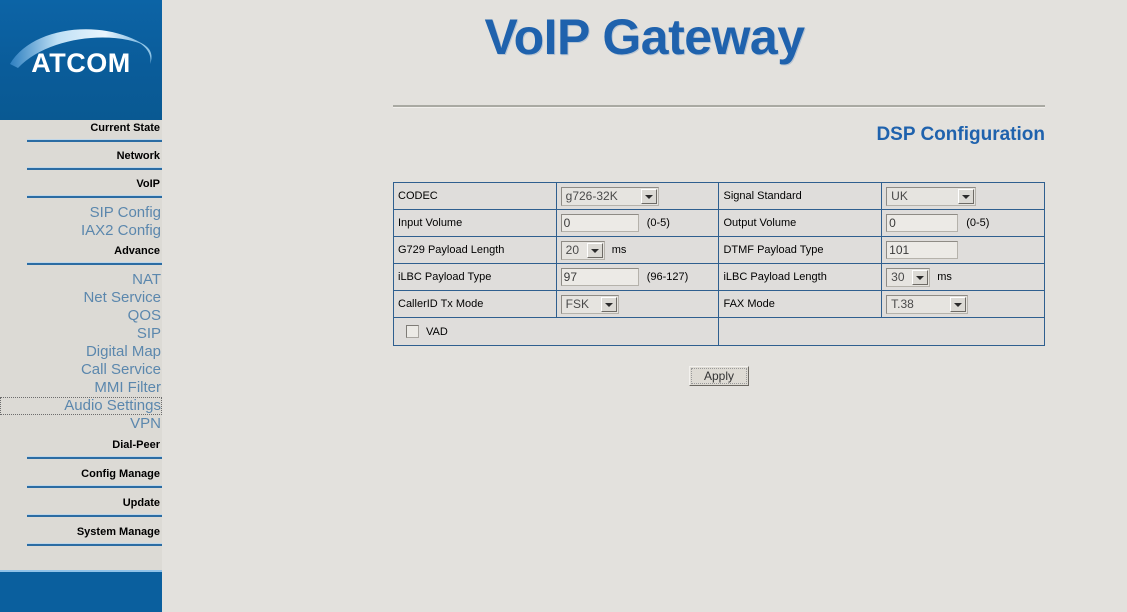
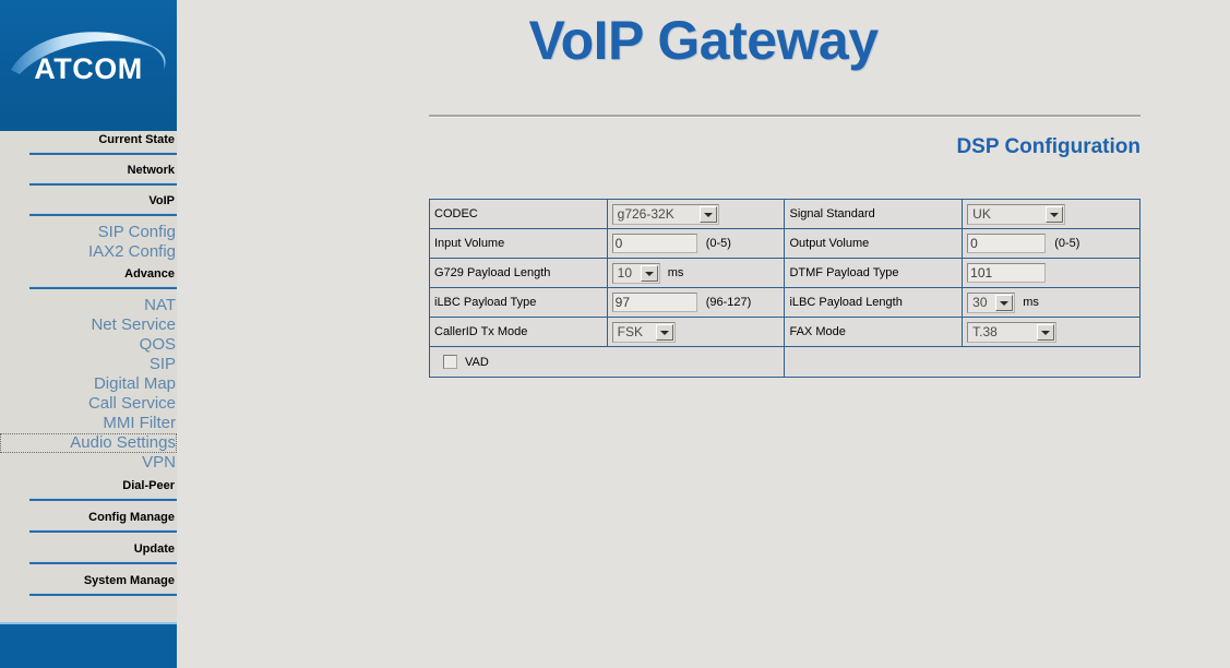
  ATCOM
  Current State
  Network
  VoIP
  SIP Config
  IAX2 Config
  Advance
  NAT
  Net Service
  QOS
  SIP
  Digital Map
  Call Service
  MMI Filter
  Audio Settings
  VPN
  Dial-Peer
  Config Manage
  Update
  System Manage
  VoIP Gateway
  DSP Configuration
  CODEC	g726-32K	Signal Standard	UK
  Input Volume	0 (0-5)	Output Volume	0 (0-5)
- G729 Payload Length	20 ms	DTMF Payload Type	101
+ G729 Payload Length	10 ms	DTMF Payload Type	101
  iLBC Payload Type	97 (96-127)	iLBC Payload Length	30 ms
  CallerID Tx Mode	FSK	FAX Mode	T.38
  VAD
- Apply
